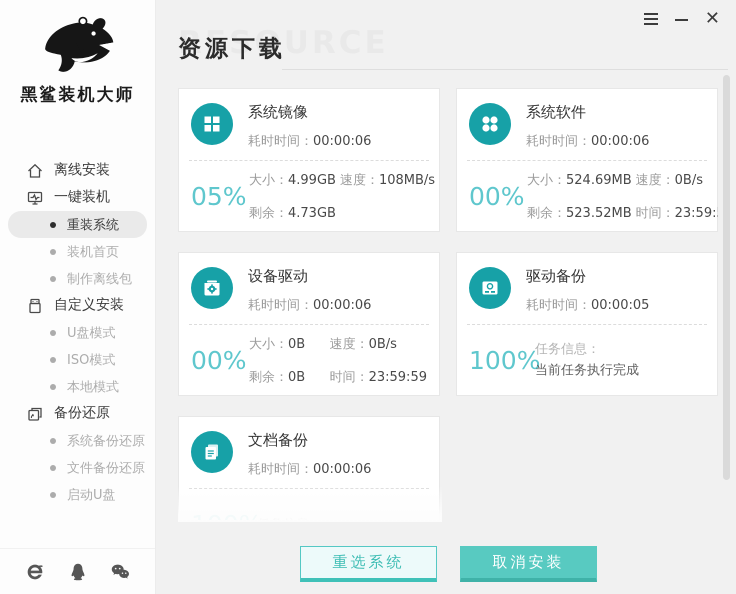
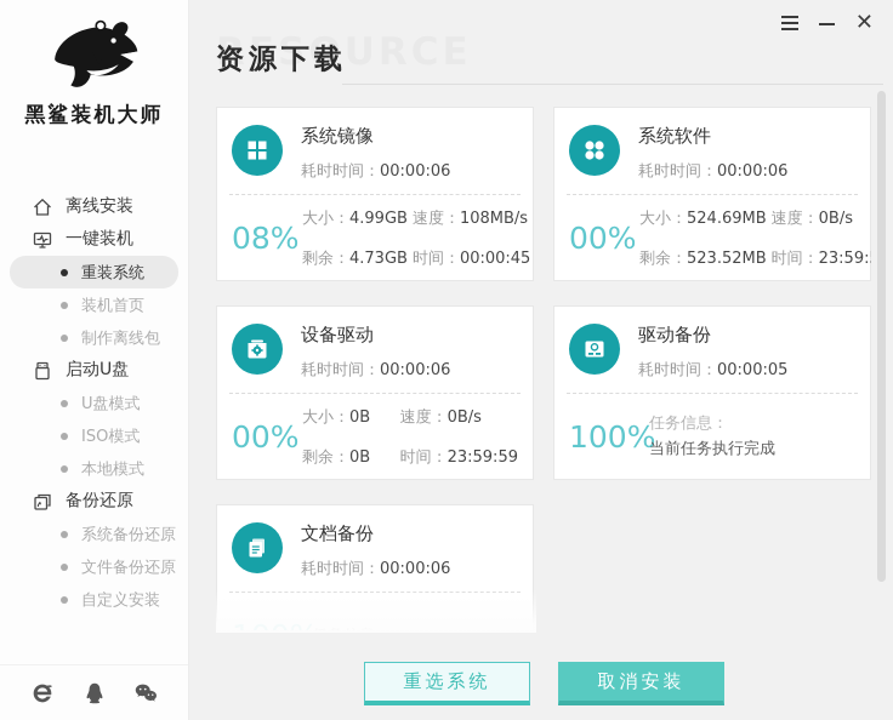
  黑鲨装机大师
  离线安装
  一键装机
  重装系统
  装机首页
  制作离线包
- 自定义安装
+ 启动U盘
  U盘模式
  ISO模式
  本地模式
  备份还原
  系统备份还原
  文件备份还原
- 启动U盘
+ 自定义安装
  ✕
  RESOURCE
  资源下载
  系统镜像
  耗时时间：00:00:06
- 05%
+ 08%
  大小：4.99GB
  速度：108MB/s
  剩余：4.73GB
+ 时间：00:00:45
  系统软件
  耗时时间：00:00:06
  00%
  大小：524.69MB
  速度：0B/s
  剩余：523.52MB
  时间：23:59:
  设备驱动
  耗时时间：00:00:06
  00%
  大小：0B
  速度：0B/s
  剩余：0B
  时间：23:59:59
  驱动备份
  耗时时间：00:00:05
  100%
  任务信息：
  当前任务执行完成
  文档备份
  耗时时间：00:00:06
  重选系统
  取消安装
